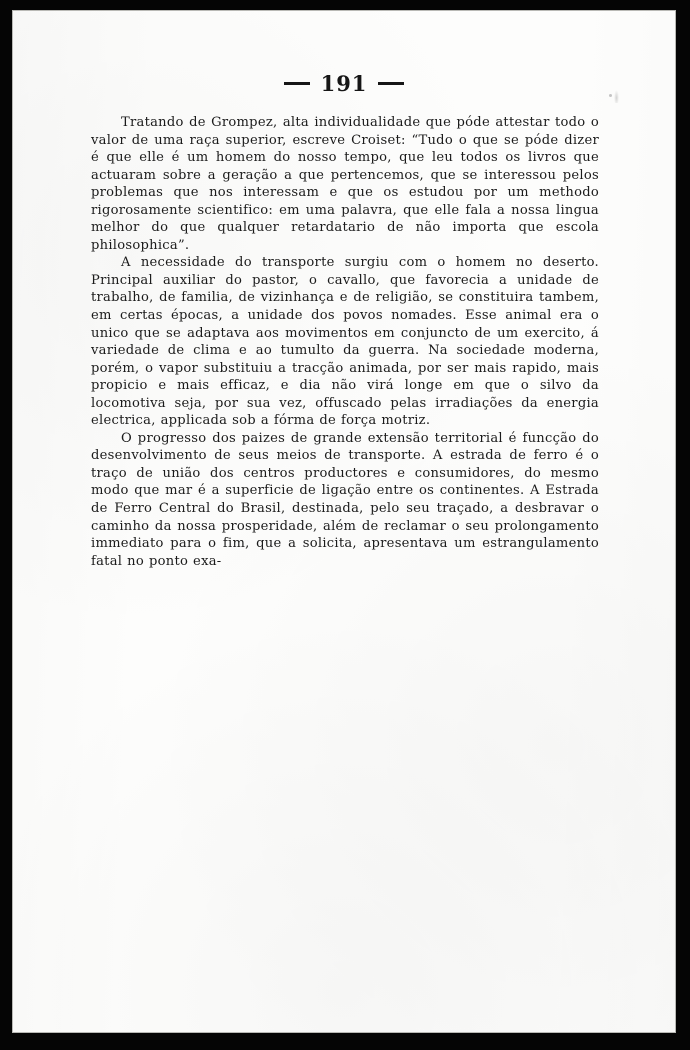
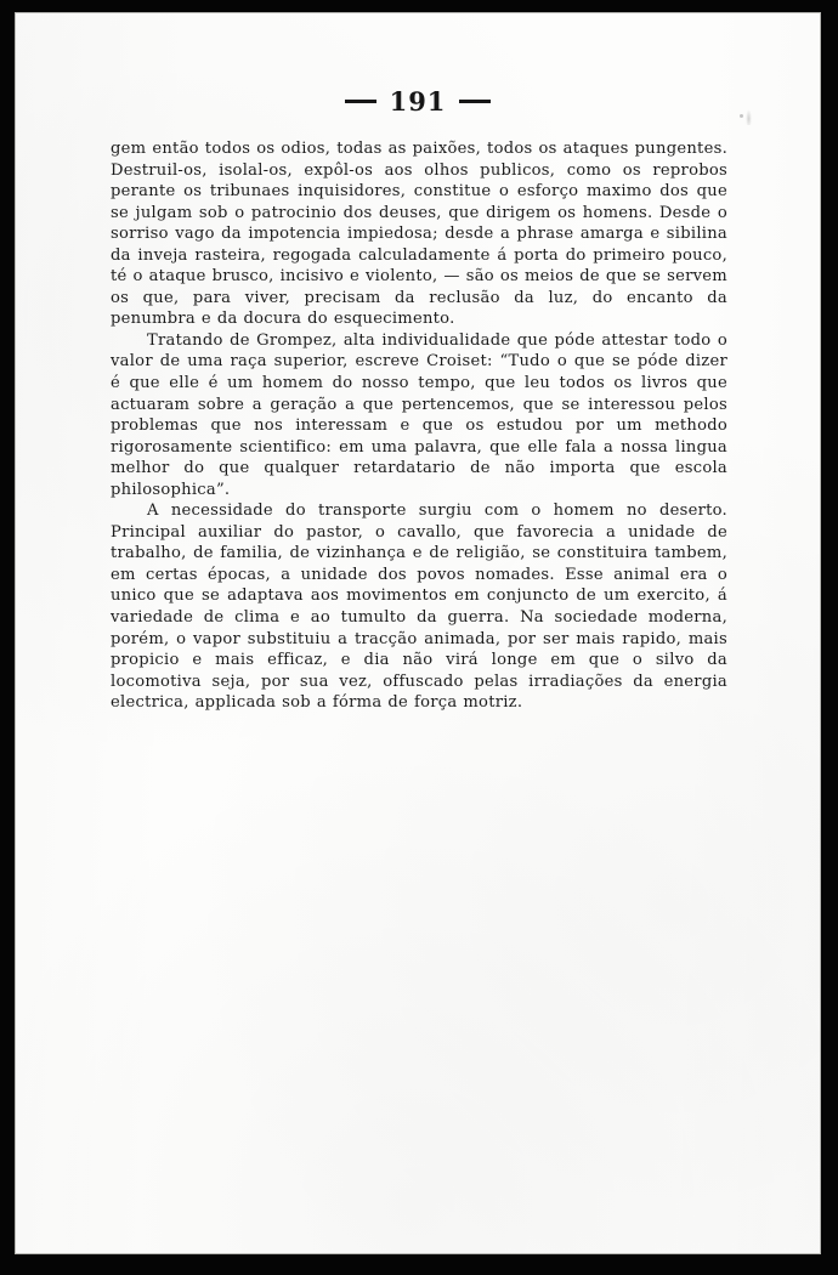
  191
+ gem então todos os odios, todas as paixões, todos os ataques pungentes. Destruil-os, isolal-os, expôl-os aos olhos publicos, como os reprobos perante os tribunaes inquisidores, constitue o esforço maximo dos que se julgam sob o patrocinio dos deuses, que dirigem os homens. Desde o sorriso vago da impotencia impiedosa; desde a phrase amarga e sibilina da inveja rasteira, regogada calculadamente á porta do primeiro pouco, té o ataque brusco, incisivo e violento, — são os meios de que se servem os que, para viver, precisam da reclusão da luz, do encanto da penumbra e da docura do esquecimento.
  Tratando de Grompez, alta individualidade que póde attestar todo o valor de uma raça superior, escreve Croiset: “Tudo o que se póde dizer é que elle é um homem do nosso tempo, que leu todos os livros que actuaram sobre a geração a que pertencemos, que se interessou pelos problemas que nos interessam e que os estudou por um methodo rigorosamente scientifico: em uma palavra, que elle fala a nossa lingua melhor do que qualquer retardatario de não importa que escola philosophica”.
  A necessidade do transporte surgiu com o homem no deserto. Principal auxiliar do pastor, o cavallo, que favorecia a unidade de trabalho, de familia, de vizinhança e de religião, se constituira tambem, em certas épocas, a unidade dos povos nomades. Esse animal era o unico que se adaptava aos movimentos em conjuncto de um exercito, á variedade de clima e ao tumulto da guerra. Na sociedade moderna, porém, o vapor substituiu a tracção animada, por ser mais rapido, mais propicio e mais efficaz, e dia não virá longe em que o silvo da locomotiva seja, por sua vez, offuscado pelas irradiações da energia electrica, applicada sob a fórma de força motriz.
- O progresso dos paizes de grande extensão territorial é funcção do desenvolvimento de seus meios de transporte. A estrada de ferro é o traço de união dos centros productores e consumidores, do mesmo modo que mar é a superficie de ligação entre os continentes. A Estrada de Ferro Central do Brasil, destinada, pelo seu traçado, a desbravar o caminho da nossa prosperidade, além de reclamar o seu prolongamento immediato para o fim, que a solicita, apresentava um estrangulamento fatal no ponto exa-
